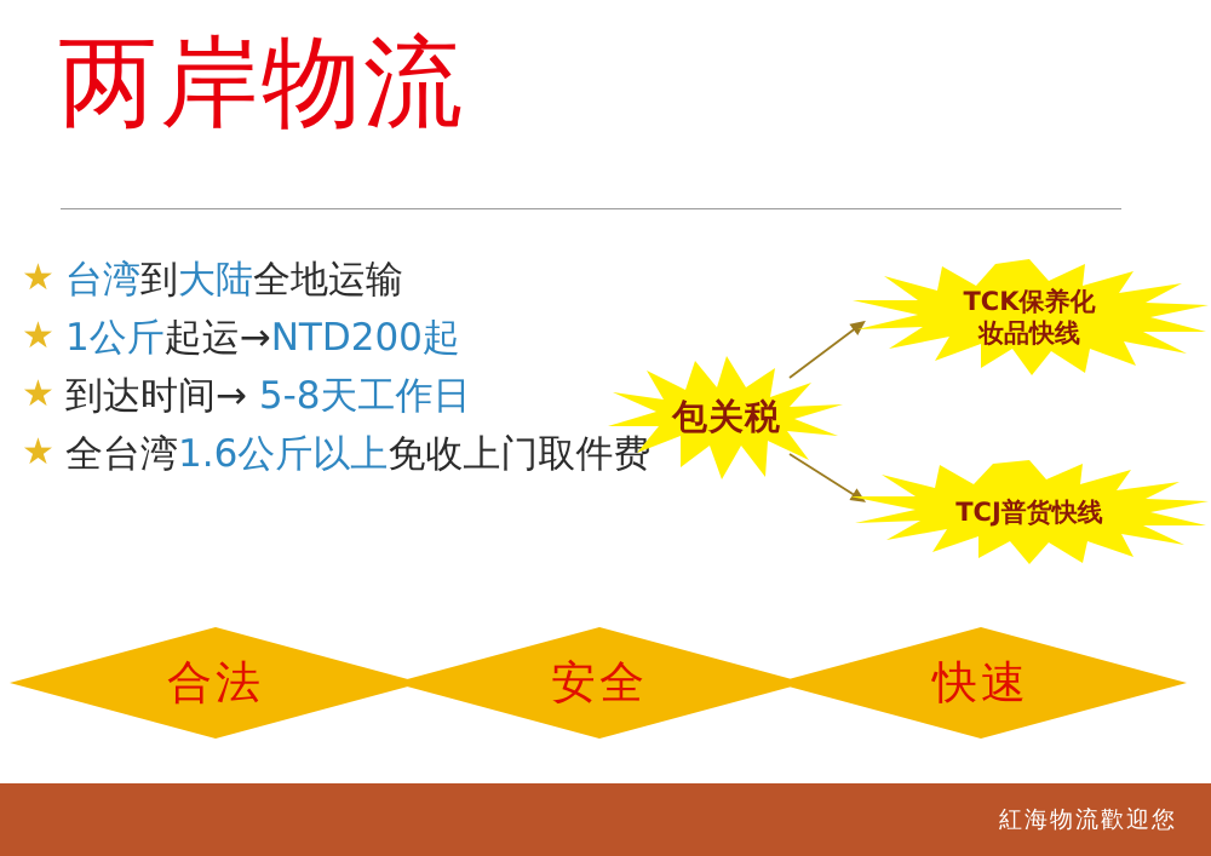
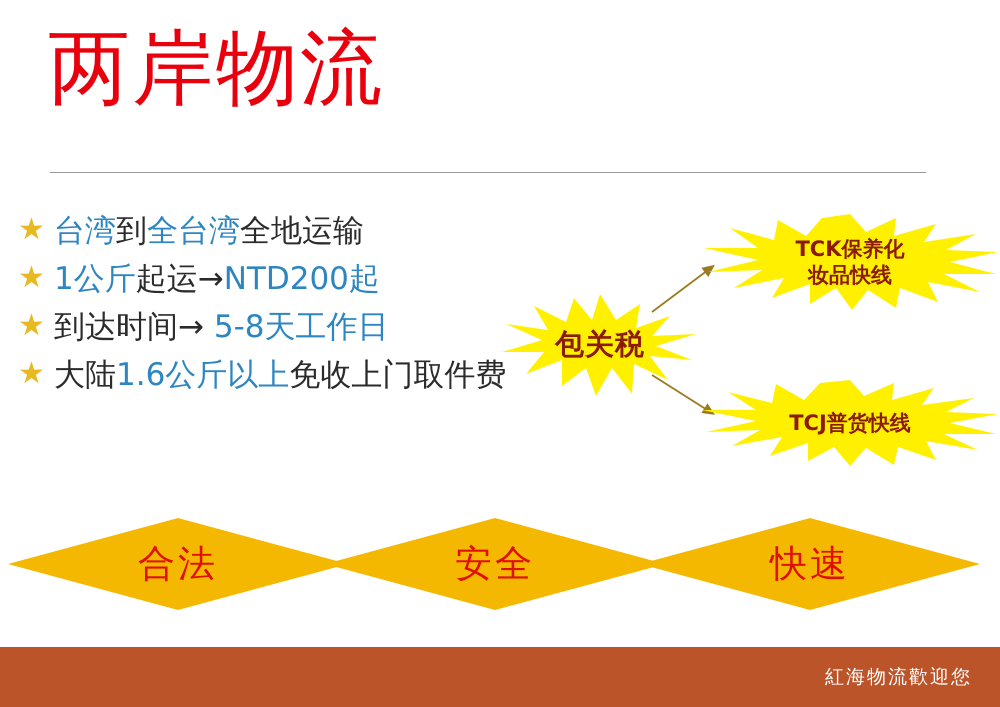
  两岸物流
  ★
- 台湾到大陆全地运输
+ 台湾到全台湾全地运输
  ★
  1公斤起运→NTD200起
  ★
  到达时间→ 5-8天工作日
  ★
- 全台湾1.6公斤以上免收上门取件费
+ 大陆1.6公斤以上免收上门取件费
  包关税
  TCK保养化
  妆品快线
  TCJ普货快线
  合法
  安全
  快速
  紅海物流歡迎您
